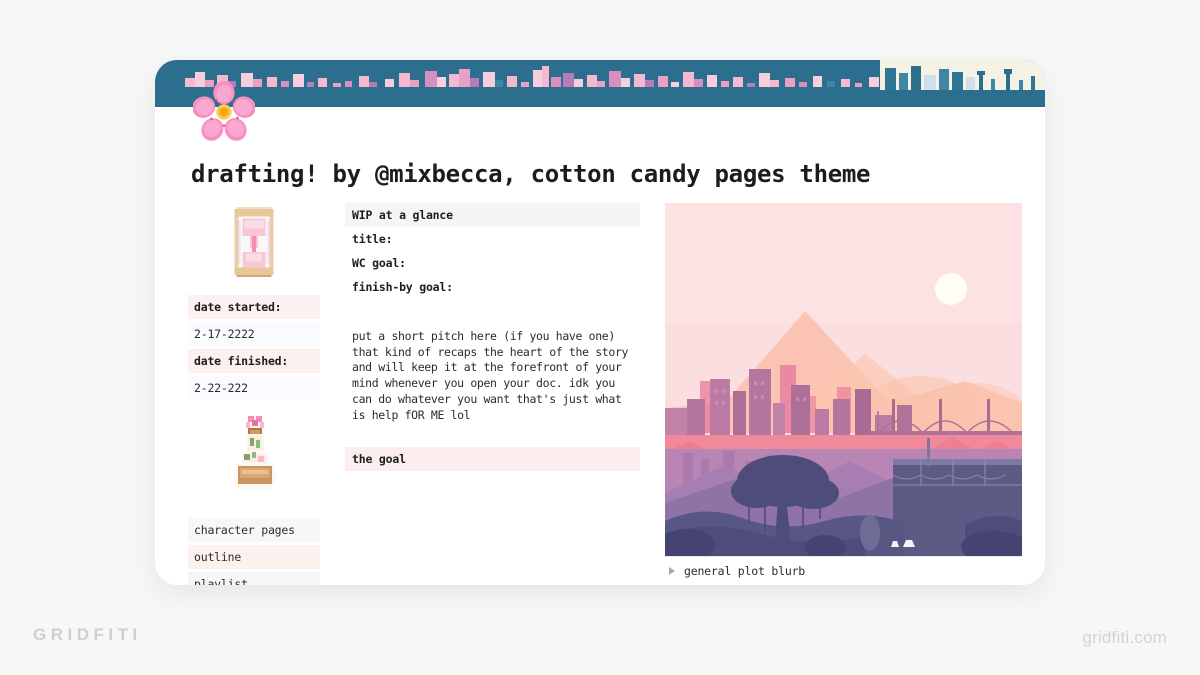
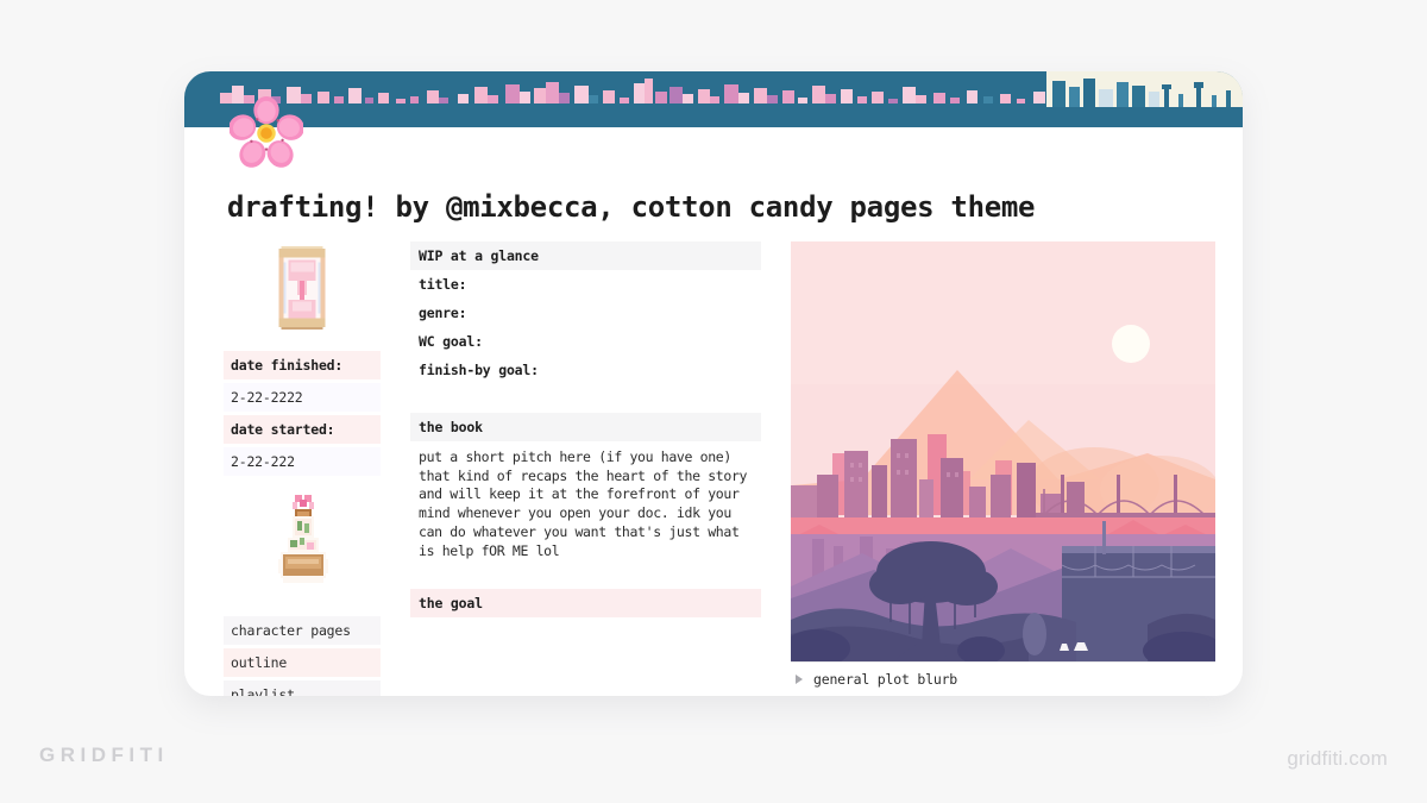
  GRIDFITI
  gridfiti.com
  drafting! by @mixbecca, cotton candy pages theme
- date started:
+ date finished:
- 2-17-2222
+ 2-22-2222
- date finished:
+ date started:
  2-22-222
  character pages
  outline
  playlist
  WIP at a glance
  title:
+ genre:
  WC goal:
  finish-by goal:
+ the book
  put a short pitch here (if you have one)
  that kind of recaps the heart of the story
  and will keep it at the forefront of your
  mind whenever you open your doc. idk you
  can do whatever you want that's just what
  is help fOR ME lol
  the goal
  general plot blurb
